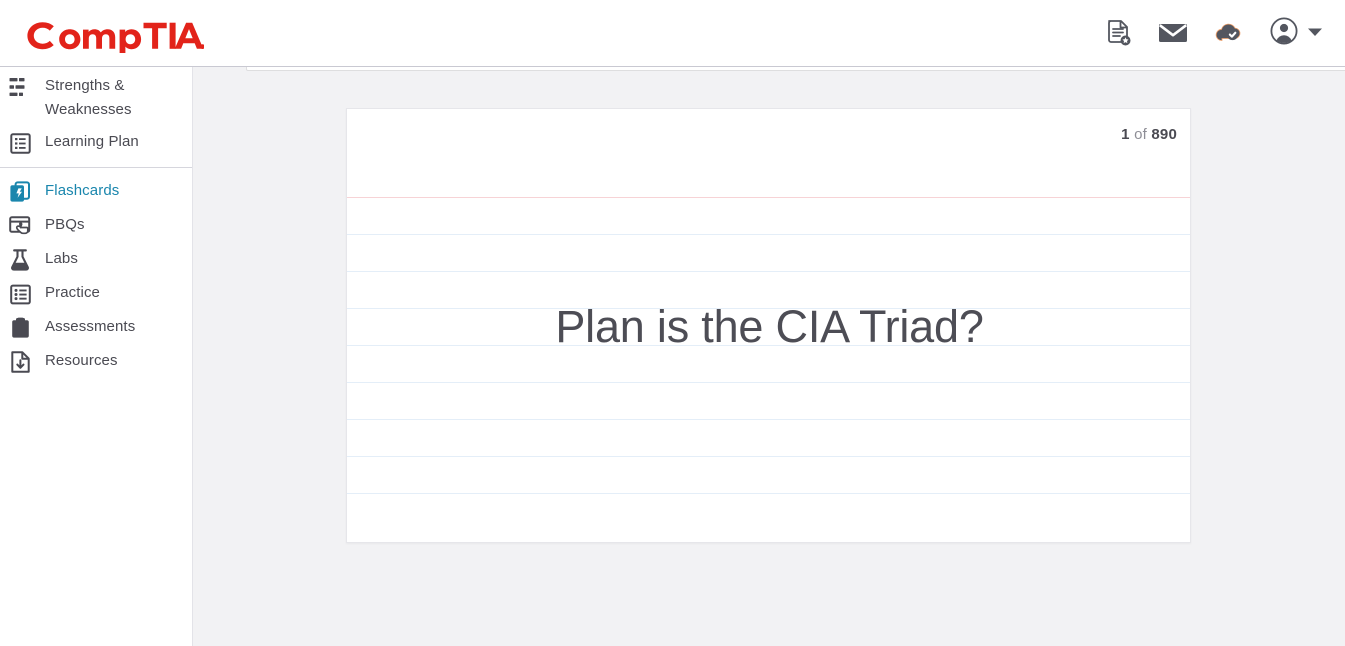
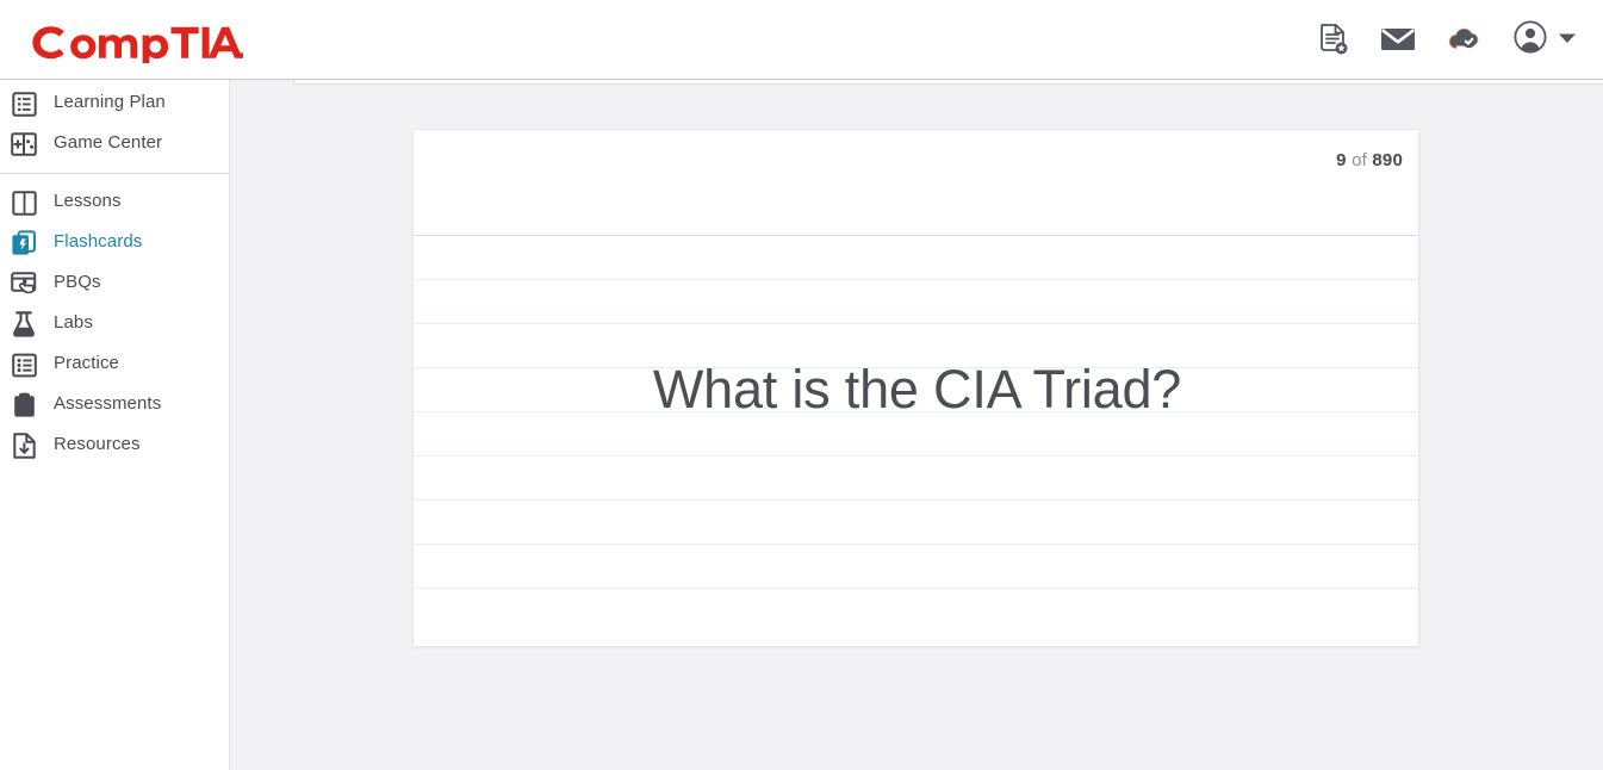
- Strengths &
- Weaknesses
  Learning Plan
+ Game Center
+ Lessons
  Flashcards
  PBQs
  Labs
  Practice
  Assessments
  Resources
- 1 of 890
+ 9 of 890
- Plan is the CIA Triad?
+ What is the CIA Triad?
